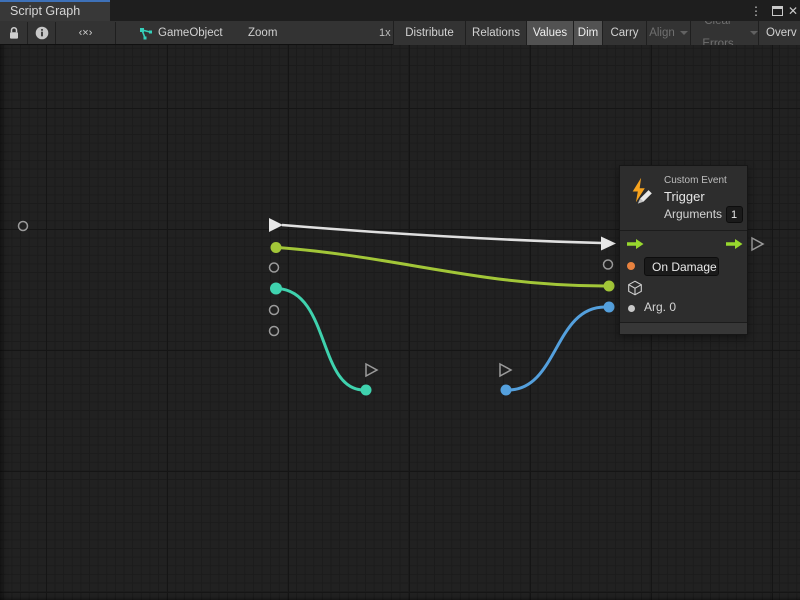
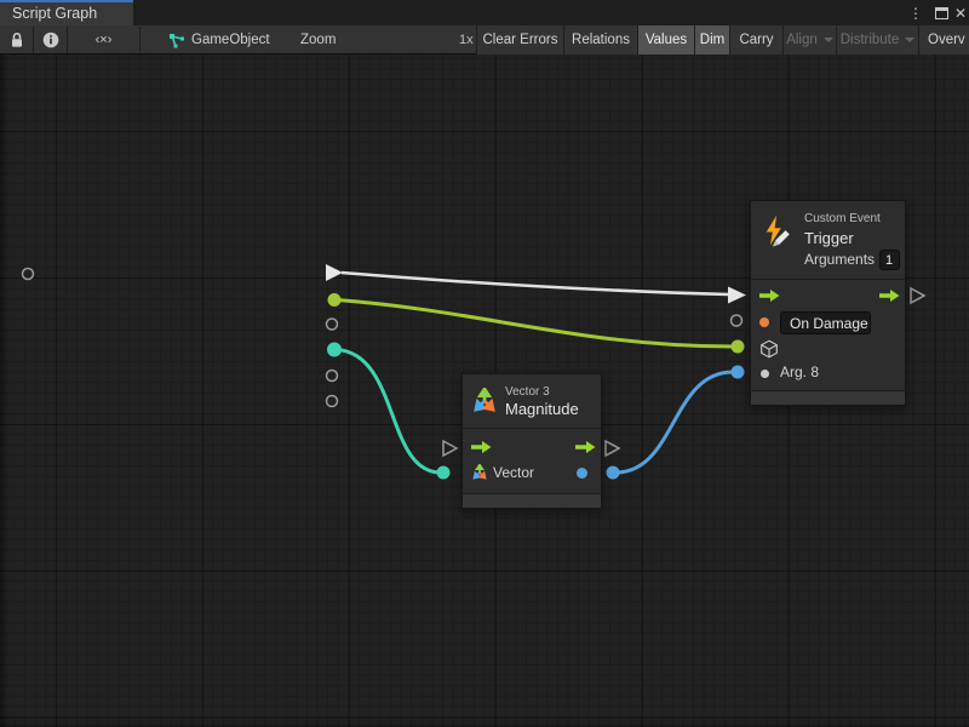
  Script Graph
  ⋮
  ✕
  ‹×›
  GameObject
  Zoom
  1x
- Distribute
+ Clear Errors
  Relations
  Values
  Dim
  Carry
  Align
- Clear Errors
+ Distribute
  Overv
+ Vector 3
+ Magnitude
+ Vector
  Custom Event
  Trigger
  Arguments
  1
  On Damage
- Arg. 0
+ Arg. 8
